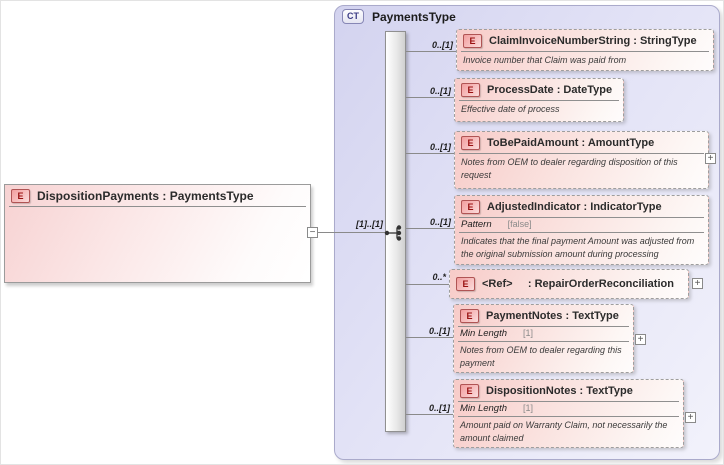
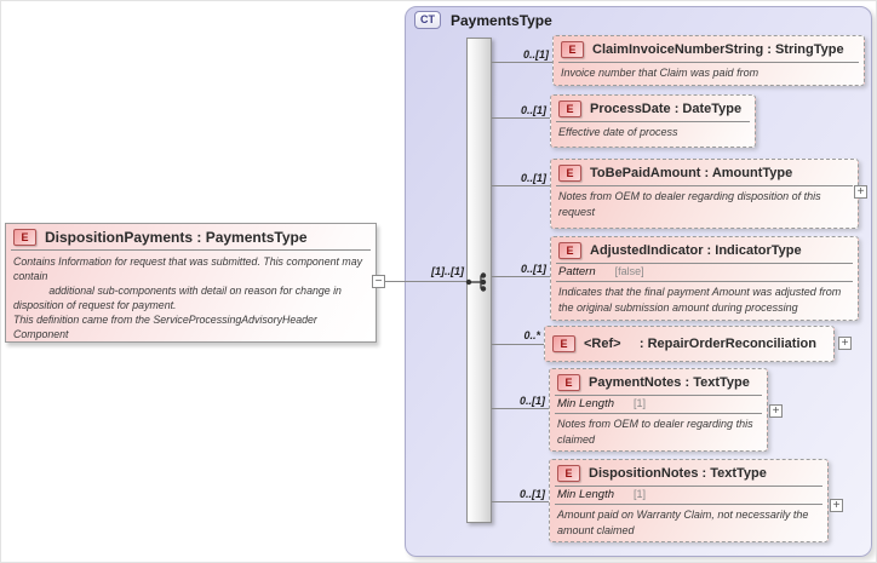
  CT
  PaymentsType
  E
  DispositionPayments : PaymentsType
+ Contains Information for request that was submitted. This component may
+ contain
+ additional sub-components with detail on reason for change in
+ disposition of request for payment.
+ This definition came from the ServiceProcessingAdvisoryHeader
+ Component
  −
  [1]..[1]
  0..[1]
  E
  ClaimInvoiceNumberString : StringType
  Invoice number that Claim was paid from
  0..[1]
  E
  ProcessDate : DateType
  Effective date of process
  0..[1]
  E
  ToBePaidAmount : AmountType
  Notes from OEM to dealer regarding disposition of this request
  +
  0..[1]
  E
  AdjustedIndicator : IndicatorType
  Pattern
  [false]
  Indicates that the final payment Amount was adjusted from the original submission amount during processing
  0..*
  E
  <Ref> : RepairOrderReconciliation
  +
  0..[1]
  E
  PaymentNotes : TextType
  Min Length
  [1]
- Notes from OEM to dealer regarding this payment
+ Notes from OEM to dealer regarding this claimed
  +
  0..[1]
  E
  DispositionNotes : TextType
  Min Length
  [1]
  Amount paid on Warranty Claim, not necessarily the amount claimed
  +
